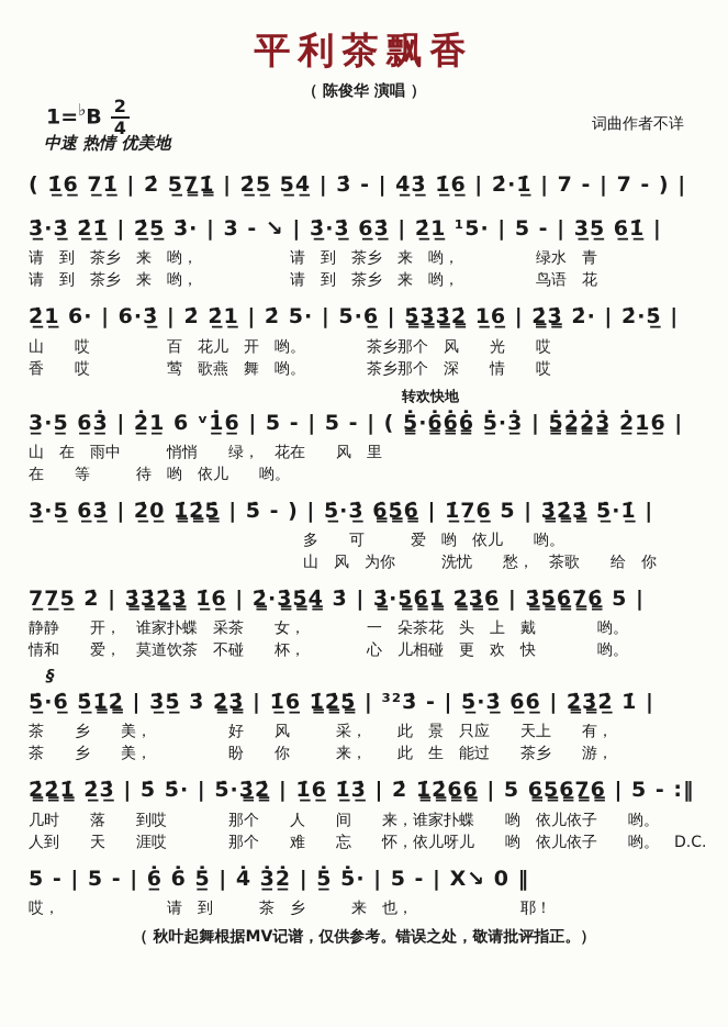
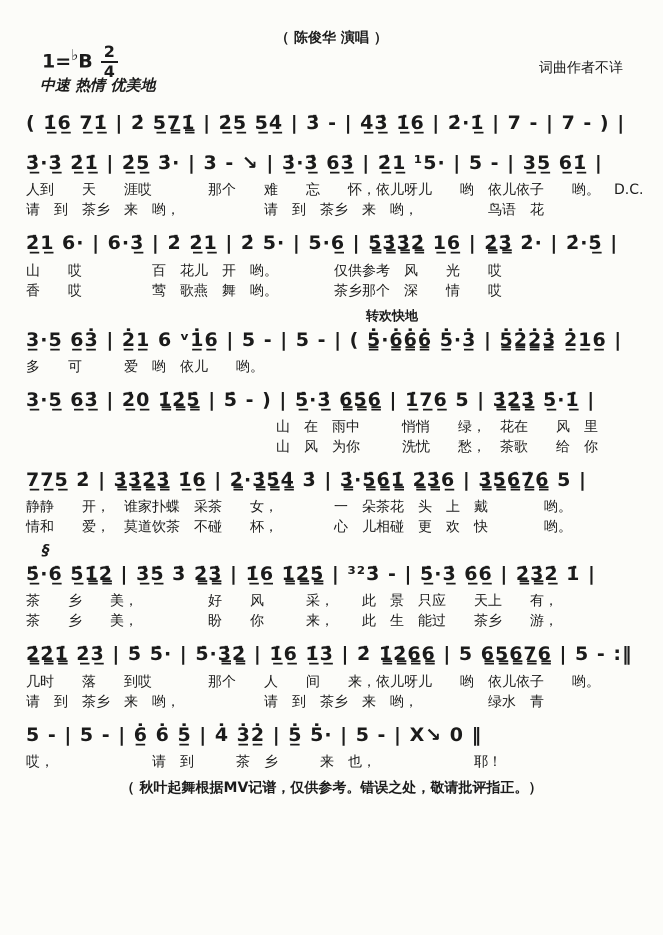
- 平利茶飘香
  （ 陈俊华 演唱 ）
  1=♭B
  2
  4
  中速 热情 优美地
  词曲作者不详
  ( 1̲̇6̲ 7̲1̲̇ | 2̇ 5̲7̳1̳̇ | 2̲̇5̲ 5̲4̲̇ | 3̇ - | 4̲̇3̲̇ 1̲̇6̲ | 2̇·1̲̇ | 7 - | 7 - ) |
  3̲̇·3̲̇ 2̲̇1̲̇ | 2̲̇5̲ 3̇· | 3 - ↘ | 3̲̇·3̲̇ 6̲3̲̇ | 2̲̇1̲ ¹5· | 5 - | 3̲5̲ 6̲1̲̇ |
- 请 到 茶乡 来 哟， 请 到 茶乡 来 哟， 绿水 青
+ 人到 天 涯哎 那个 难 忘 怀，依儿呀儿 哟 依儿依子 哟。 D.C.
  请 到 茶乡 来 哟， 请 到 茶乡 来 哟， 鸟语 花
  2̲̇1̲ 6· | 6·3̲̇ | 2̇ 2̲̇1̲ | 2̇ 5· | 5·6̲ | 5̳̇3̳̇3̳̇2̳̇ 1̲6̲ | 2̳̇3̳̇ 2̇· | 2̇·5̲̇ |
- 山 哎 百 花儿 开 哟。 茶乡那个 风 光 哎
+ 山 哎 百 花儿 开 哟。 仅供参考 风 光 哎
  香 哎 莺 歌燕 舞 哟。 茶乡那个 深 情 哎
  转欢快地
  3̲·5̲ 6̲3̲̇ | 2̲̇1̲ 6 ᵛ1̲̇6̲ | 5 - | 5 - | ( 5̳̇·6̳̇6̳̇6̳̇ 5̲̇·3̲̇ | 5̳̇2̳̇2̳̇3̳̇ 2̲̇1̲6̲ |
- 山 在 雨中 悄悄 绿， 花在 风 里
+ 多 可 爱 哟 依儿 哟。
- 在 等 待 哟 依儿 哟。
  3̲·5̲ 6̲3̲̇ | 2̲̇0̲ 1̳̇2̳̇5̳̇ | 5̇ - ) | 5̲̇·3̲̇ 6̳̇5̳̇6̳̇ | 1̲̇7̲6̲ 5 | 3̳̇2̳̇3̳̇ 5̲̇·1̲̇ |
- 多 可 爱 哟 依儿 哟。
+ 山 在 雨中 悄悄 绿， 花在 风 里
  山 风 为你 洗忧 愁， 茶歌 给 你
  7̲7̲5̲ 2̇ | 3̳̇3̳̇2̳̇3̳̇ 1̲̇6̲ | 2̳̇·3̳̇5̳̇4̳̇ 3̇ | 3̳̇·5̳̇6̳̇1̳̇ 2̳̇3̳̇6̲ | 3̳̇5̳̇6̳̇7̳̇6̳̇ 5 |
  静静 开， 谁家扑蝶 采茶 女， 一 朵茶花 头 上 戴 哟。
  情和 爱， 莫道饮茶 不碰 杯， 心 儿相碰 更 欢 快 哟。
  §
  5̲̇·6̲̇ 5̲̇1̳̇2̳̇ | 3̲̇5̲̇ 3̇ 2̳̇3̳̇ | 1̲̇6̲ 1̳̇2̳̇5̳̇ | ³²3̇ - | 5̲̇·3̲̇ 6̲̇6̲̇ | 2̳̇3̳̇2̲̇ 1̇ |
  茶 乡 美， 好 风 采， 此 景 只应 天上 有，
  茶 乡 美， 盼 你 来， 此 生 能过 茶乡 游，
  2̳̇2̳̇1̳̇ 2̲̇3̲̇ | 5̇ 5̇· | 5̇·3̳̇2̳̇ | 1̲̇6̲ 1̲̇3̲̇ | 2̇ 1̳̇2̳̇6̳6̳ | 5 6̳5̳6̳7̳6̳ | 5 - :‖
- 几时 落 到哎 那个 人 间 来，谁家扑蝶 哟 依儿依子 哟。
+ 几时 落 到哎 那个 人 间 来，依儿呀儿 哟 依儿依子 哟。
- 人到 天 涯哎 那个 难 忘 怀，依儿呀儿 哟 依儿依子 哟。 D.C.
+ 请 到 茶乡 来 哟， 请 到 茶乡 来 哟， 绿水 青
  5 - | 5 - | 6̲̇ 6̇ 5̲̇ | 4̇ 3̲̇2̲̇ | 5̲̇ 5̇· | 5 - | X↘ 0 ‖
  哎， 请 到 茶 乡 来 也， 耶！
  （ 秋叶起舞根据MV记谱，仅供参考。错误之处，敬请批评指正。）
